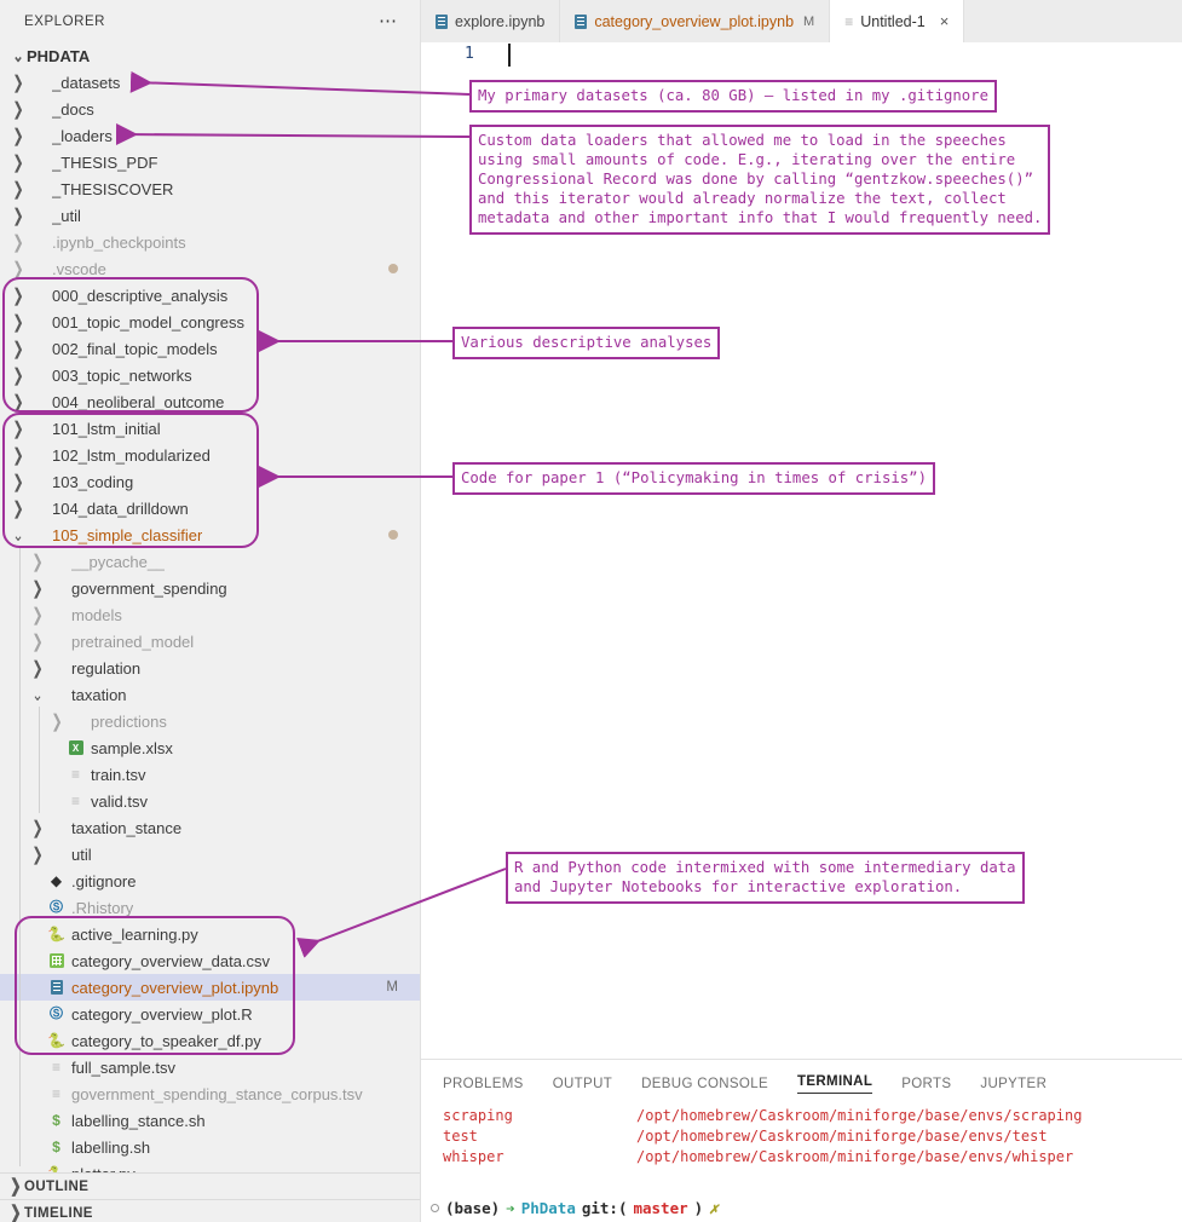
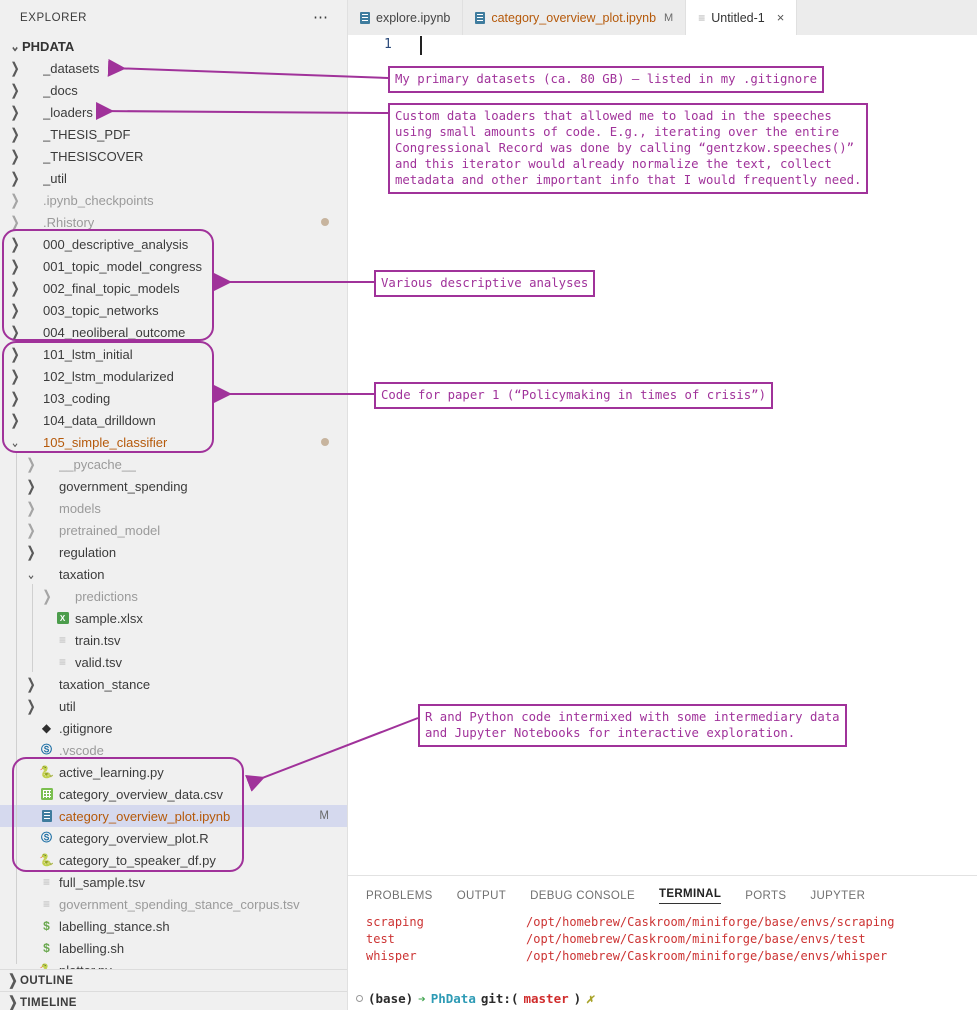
  EXPLORER
  ⋯
  ⌄
  PHDATA
  ❯
  _datasets
  ❯
  _docs
  ❯
  _loaders
  ❯
  _THESIS_PDF
  ❯
  _THESISCOVER
  ❯
  _util
  ❯
  .ipynb_checkpoints
  ❯
- .vscode
+ .Rhistory
  ❯
  000_descriptive_analysis
  ❯
  001_topic_model_congress
  ❯
  002_final_topic_models
  ❯
  003_topic_networks
  ❯
  004_neoliberal_outcome
  ❯
  101_lstm_initial
  ❯
  102_lstm_modularized
  ❯
  103_coding
  ❯
  104_data_drilldown
  ⌄
  105_simple_classifier
  ❯
  __pycache__
  ❯
  government_spending
  ❯
  models
  ❯
  pretrained_model
  ❯
  regulation
  ⌄
  taxation
  ❯
  predictions
  X
  sample.xlsx
  ≡
  train.tsv
  ≡
  valid.tsv
  ❯
  taxation_stance
  ❯
  util
  ◆
  .gitignore
  Ⓢ
- .Rhistory
+ .vscode
  🐍
  active_learning.py
  category_overview_data.csv
  category_overview_plot.ipynb
  M
  Ⓢ
  category_overview_plot.R
  🐍
  category_to_speaker_df.py
  ≡
  full_sample.tsv
  ≡
  government_spending_stance_corpus.tsv
  $
  labelling_stance.sh
  $
  labelling.sh
  ❯
  OUTLINE
  ❯
  TIMELINE
  explore.ipynb
  category_overview_plot.ipynb
  M
  ≡
  Untitled-1
  ×
  1
  PROBLEMS
  OUTPUT
  DEBUG CONSOLE
  TERMINAL
  PORTS
  JUPYTER
  scraping
  /opt/homebrew/Caskroom/miniforge/base/envs/scraping
  test
  /opt/homebrew/Caskroom/miniforge/base/envs/test
  whisper
  /opt/homebrew/Caskroom/miniforge/base/envs/whisper
  (base)
  ➔
  PhData
  git:(
  master
  )
  ✗
  My primary datasets (ca. 80 GB) — listed in my .gitignore
  Custom data loaders that allowed me to load in the speeches
  using small amounts of code. E.g., iterating over the entire
  Congressional Record was done by calling “gentzkow.speeches()”
  and this iterator would already normalize the text, collect
  metadata and other important info that I would frequently need.
  Various descriptive analyses
  Code for paper 1 (“Policymaking in times of crisis”)
  R and Python code intermixed with some intermediary data
  and Jupyter Notebooks for interactive exploration.
